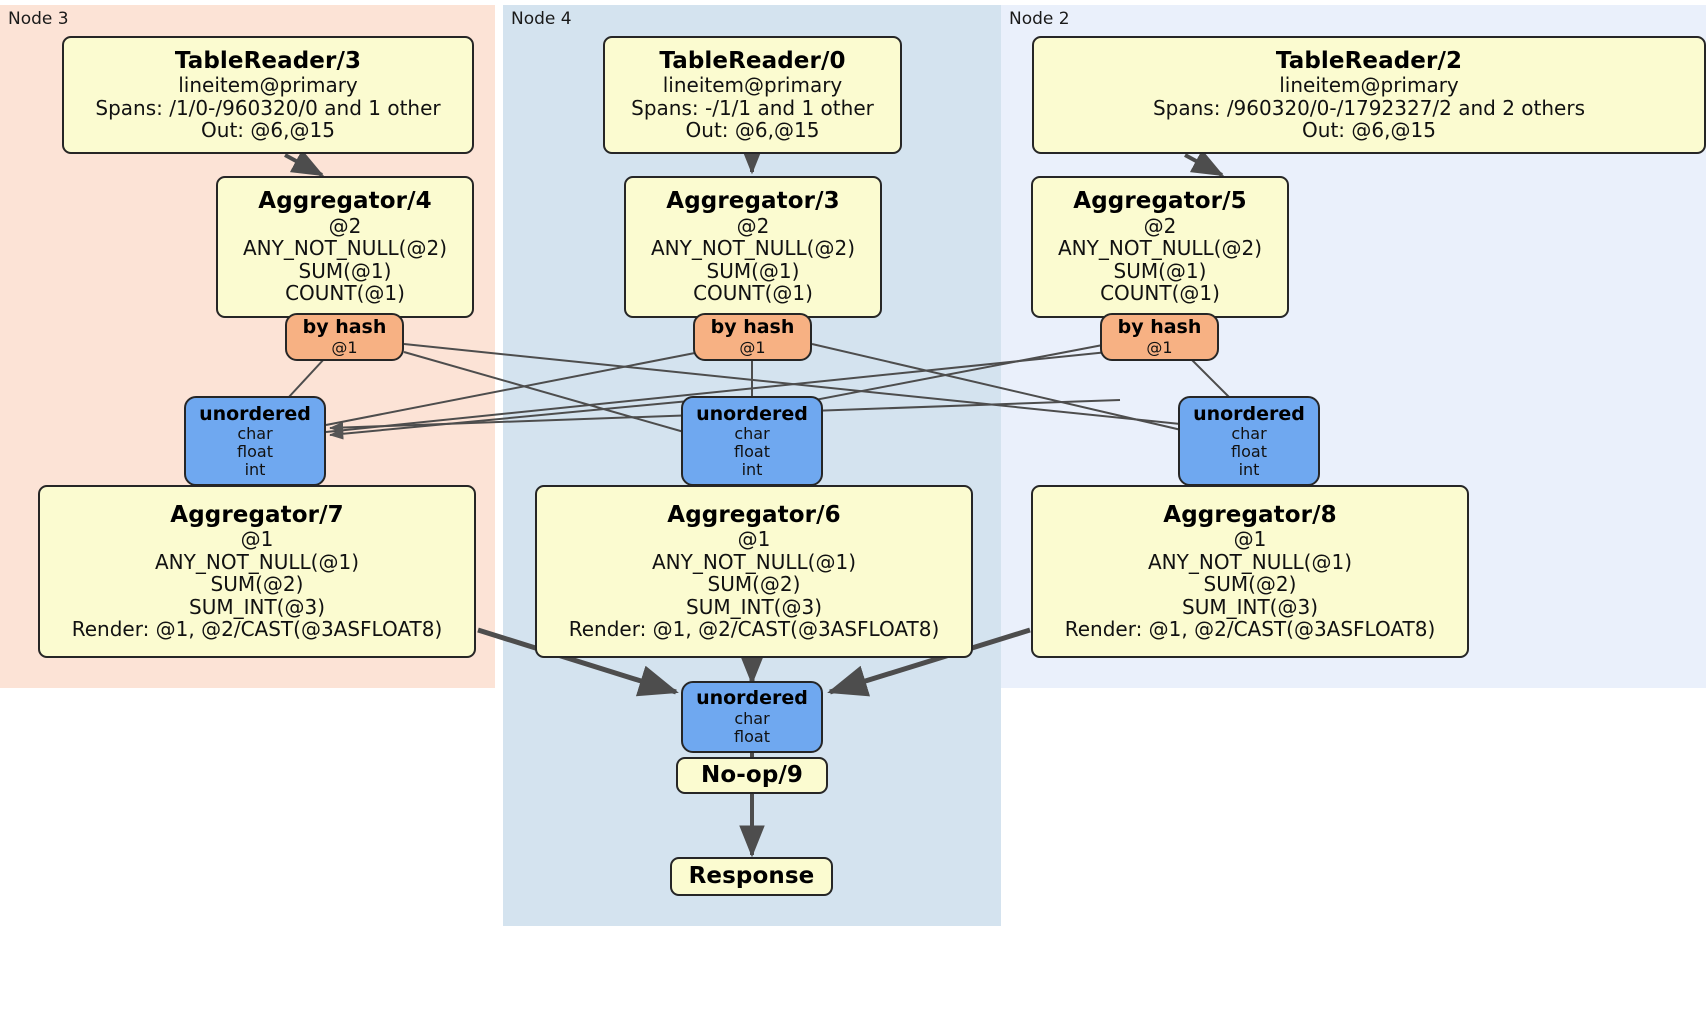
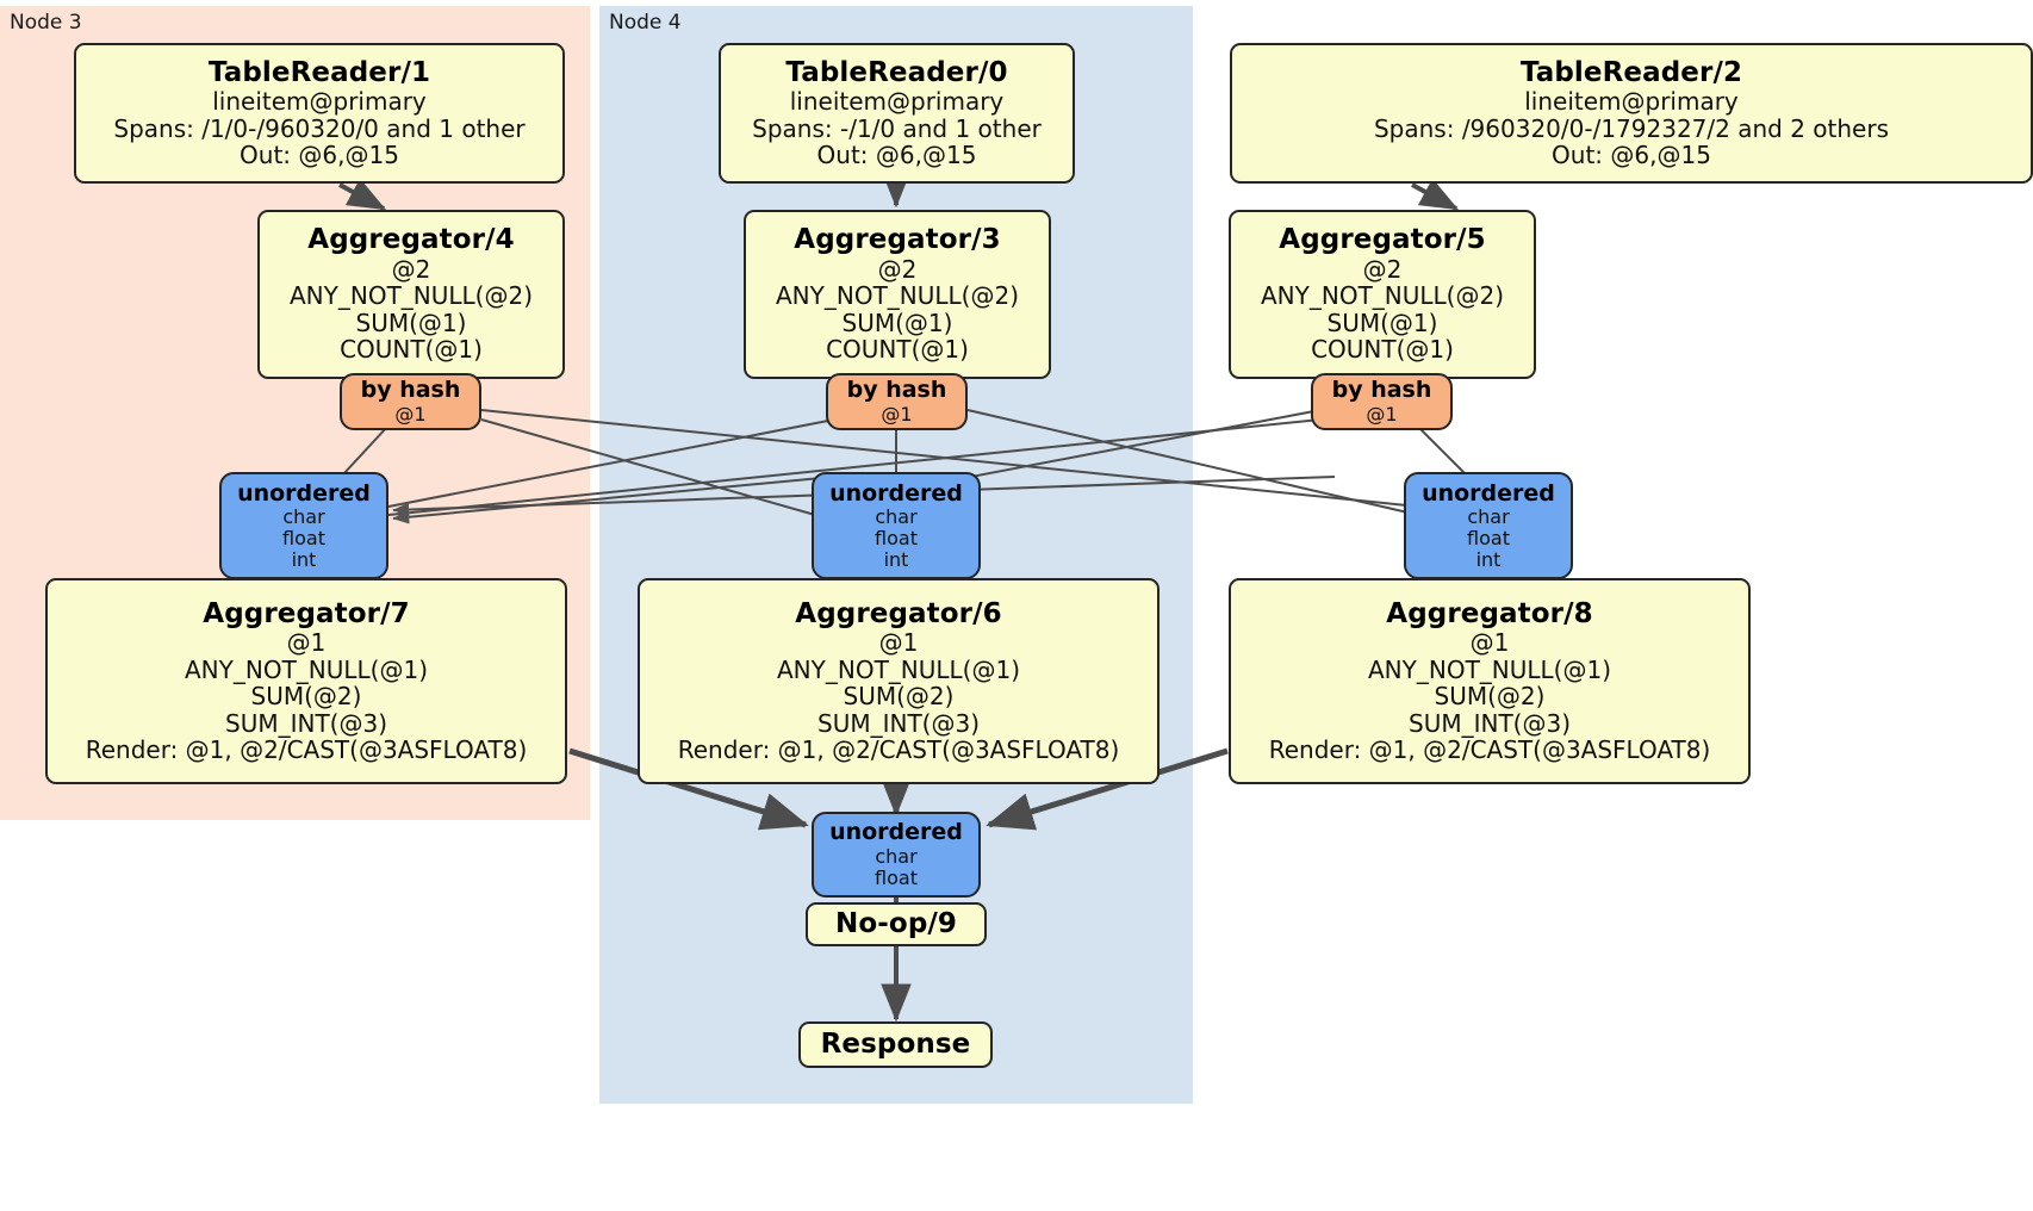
  Node 3
  Node 4
- Node 2
- TableReader/3
+ TableReader/1
  lineitem@primary
  Spans: /1/0-/960320/0 and 1 other
  Out: @6,@15
  TableReader/0
  lineitem@primary
- Spans: -/1/1 and 1 other
+ Spans: -/1/0 and 1 other
  Out: @6,@15
  TableReader/2
  lineitem@primary
  Spans: /960320/0-/1792327/2 and 2 others
  Out: @6,@15
  Aggregator/4
  @2
  ANY_NOT_NULL(@2)
  SUM(@1)
  COUNT(@1)
  Aggregator/3
  @2
  ANY_NOT_NULL(@2)
  SUM(@1)
  COUNT(@1)
  Aggregator/5
  @2
  ANY_NOT_NULL(@2)
  SUM(@1)
  COUNT(@1)
  by hash
  @1
  by hash
  @1
  by hash
  @1
  unordered
  char
  float
  int
  unordered
  char
  float
  int
  unordered
  char
  float
  int
  Aggregator/7
  @1
  ANY_NOT_NULL(@1)
  SUM(@2)
  SUM_INT(@3)
  Render: @1, @2/CAST(@3ASFLOAT8)
  Aggregator/6
  @1
  ANY_NOT_NULL(@1)
  SUM(@2)
  SUM_INT(@3)
  Render: @1, @2/CAST(@3ASFLOAT8)
  Aggregator/8
  @1
  ANY_NOT_NULL(@1)
  SUM(@2)
  SUM_INT(@3)
  Render: @1, @2/CAST(@3ASFLOAT8)
  unordered
  char
  float
  No-op/9
  Response
